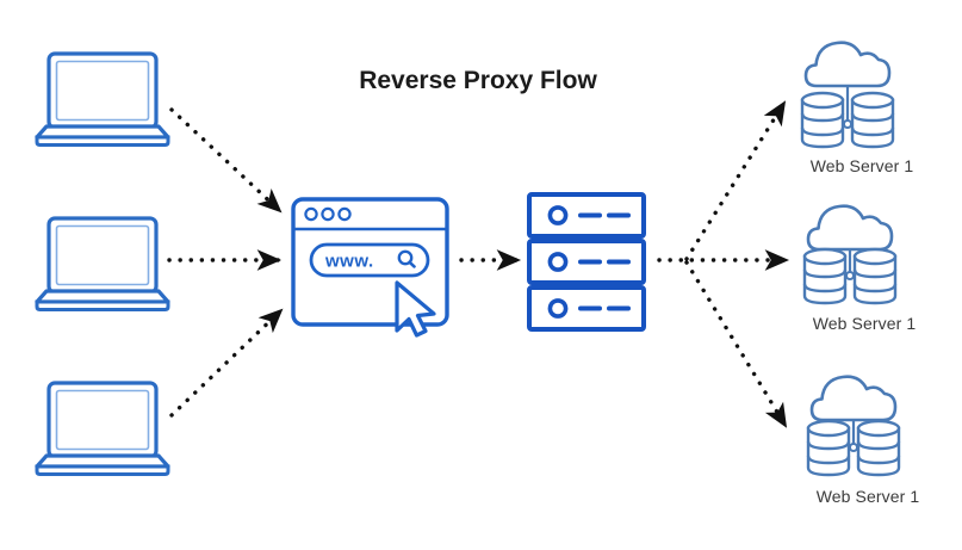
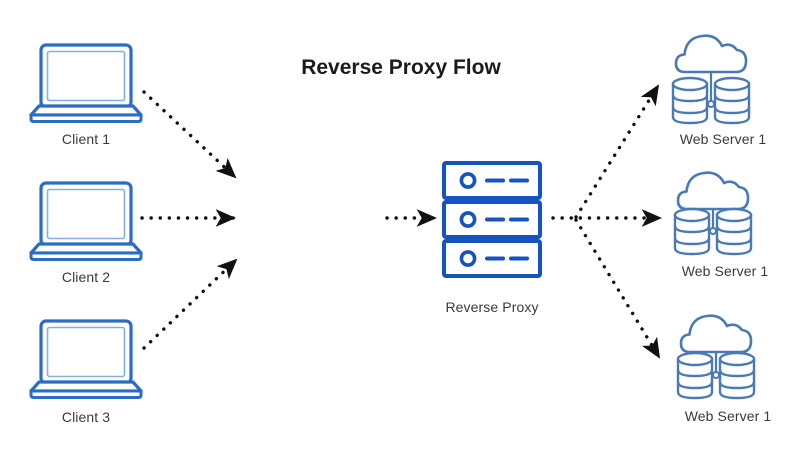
- www.
  Reverse Proxy Flow
+ Client 1
+ Client 2
+ Client 3
+ Reverse Proxy
  Web Server 1
  Web Server 1
  Web Server 1
